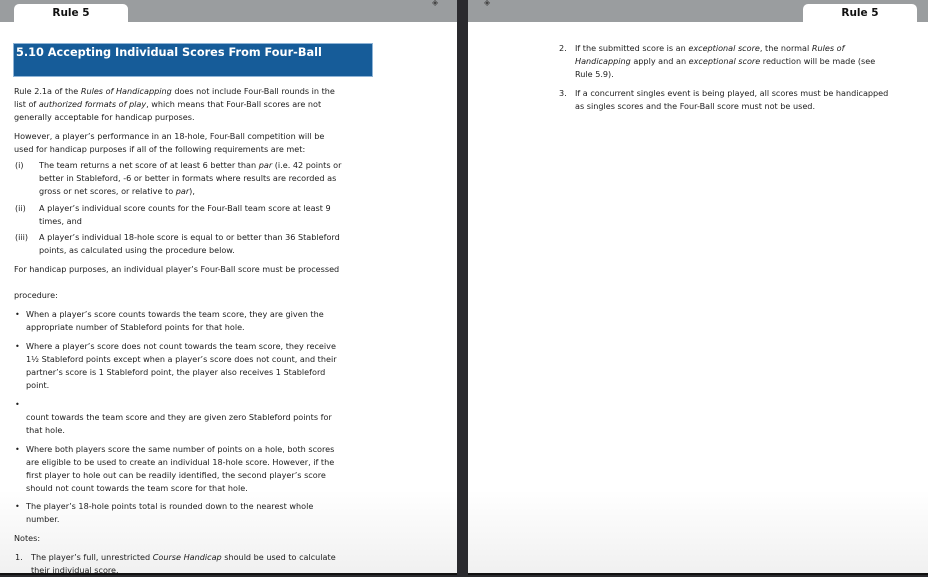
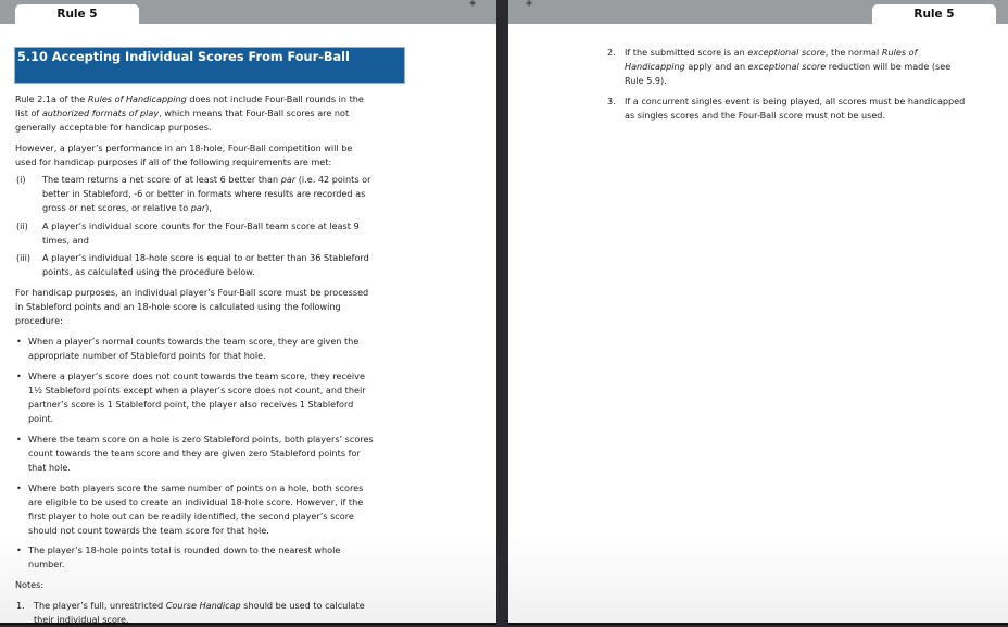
  Rule 5
  ◈
  5.10 Accepting Individual Scores From Four-Ball
  Rule 2.1a of the Rules of Handicapping does not include Four-Ball rounds in the
  list of authorized formats of play, which means that Four-Ball scores are not
  generally acceptable for handicap purposes.
  However, a player’s performance in an 18-hole, Four-Ball competition will be
  used for handicap purposes if all of the following requirements are met:
  (i)
  The team returns a net score of at least 6 better than par (i.e. 42 points or
  better in Stableford, -6 or better in formats where results are recorded as
  gross or net scores, or relative to par),
  (ii)
  A player’s individual score counts for the Four-Ball team score at least 9
  times, and
  (iii)
  A player’s individual 18-hole score is equal to or better than 36 Stableford
  points, as calculated using the procedure below.
  For handicap purposes, an individual player’s Four-Ball score must be processed
+ in Stableford points and an 18-hole score is calculated using the following
  procedure:
  •
- When a player’s score counts towards the team score, they are given the
+ When a player’s normal counts towards the team score, they are given the
  appropriate number of Stableford points for that hole.
  •
  Where a player’s score does not count towards the team score, they receive
  1½ Stableford points except when a player’s score does not count, and their
  partner’s score is 1 Stableford point, the player also receives 1 Stableford
  point.
  •
+ Where the team score on a hole is zero Stableford points, both players’ scores
  count towards the team score and they are given zero Stableford points for
  that hole.
  •
  Where both players score the same number of points on a hole, both scores
  are eligible to be used to create an individual 18-hole score. However, if the
  first player to hole out can be readily identified, the second player’s score
  should not count towards the team score for that hole.
  •
  The player’s 18-hole points total is rounded down to the nearest whole
  number.
  Notes:
  1.
  The player’s full, unrestricted Course Handicap should be used to calculate
  their individual score.
  Rule 5
  ◈
  2.
  If the submitted score is an exceptional score, the normal Rules of
  Handicapping apply and an exceptional score reduction will be made (see
  Rule 5.9).
  3.
  If a concurrent singles event is being played, all scores must be handicapped
  as singles scores and the Four-Ball score must not be used.
